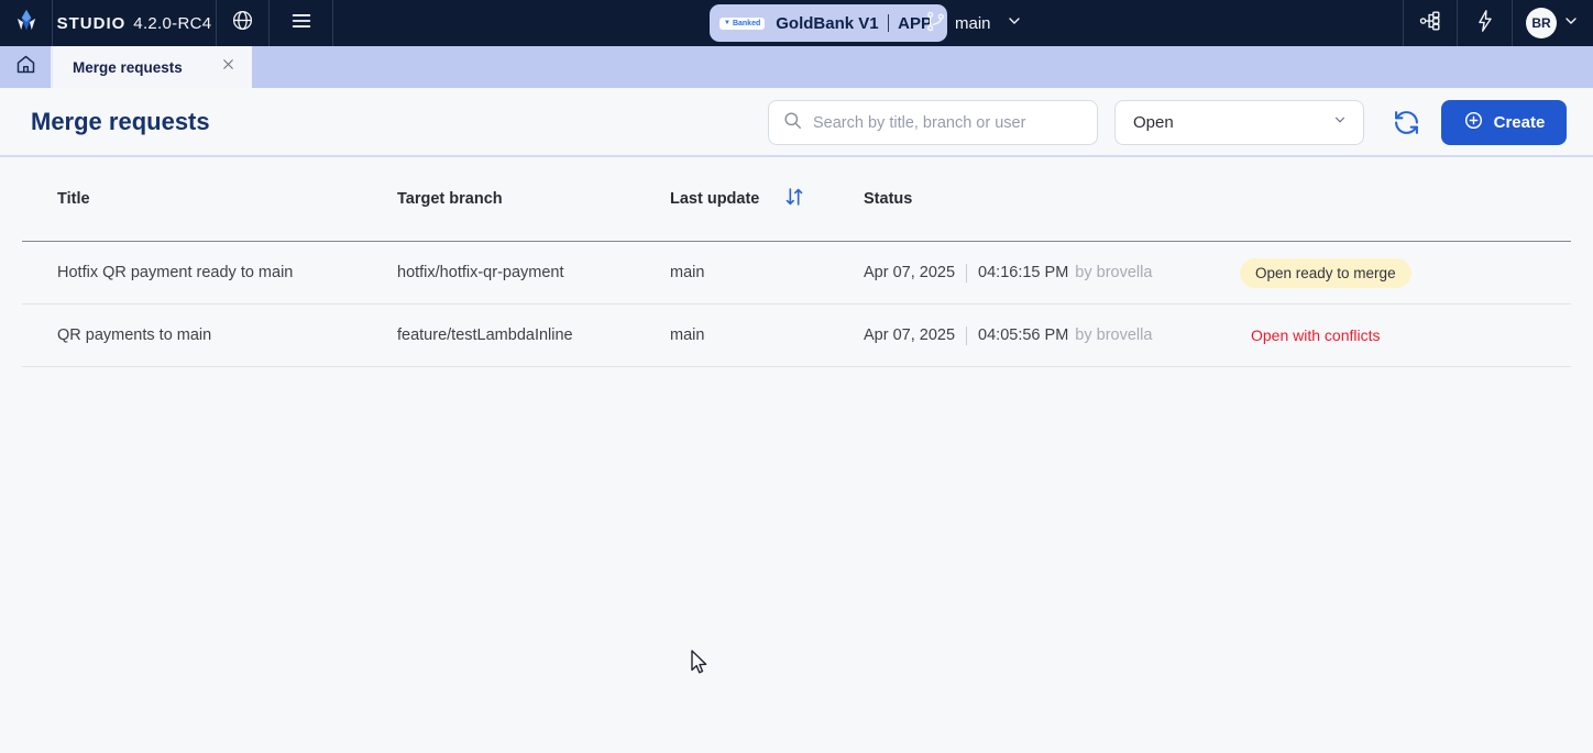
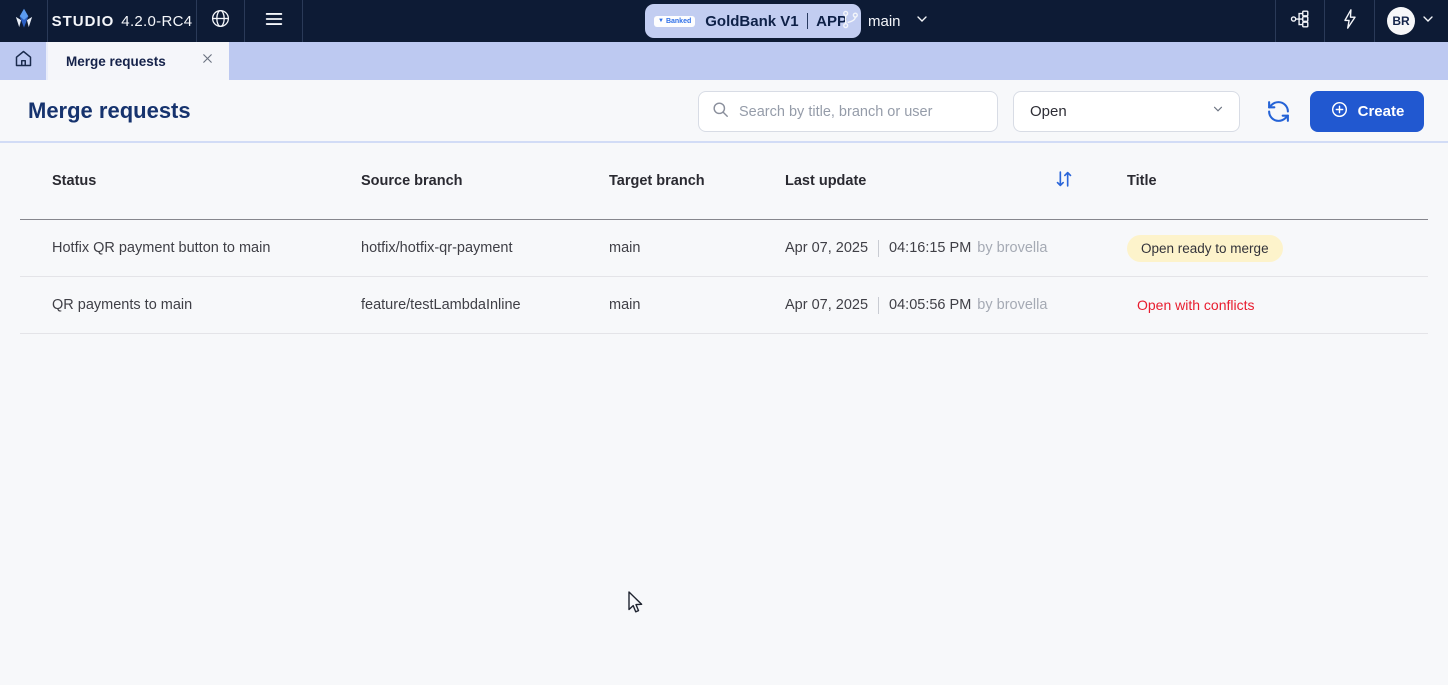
  STUDIO
  4.2.0-RC4
  GoldBank V1
  APP
  main
  BR
  Merge requests
  Merge requests
  Search by title, branch or user
  Open
  Create
- Title
+ Status
+ Source branch
  Target branch
  Last update
- Status
+ Title
- Hotfix QR payment ready to main
+ Hotfix QR payment button to main
  hotfix/hotfix-qr-payment
  main
  Apr 07, 2025
  04:16:15 PM
  by brovella
  Open ready to merge
  QR payments to main
  feature/testLambdaInline
  main
  Apr 07, 2025
  04:05:56 PM
  by brovella
  Open with conflicts
